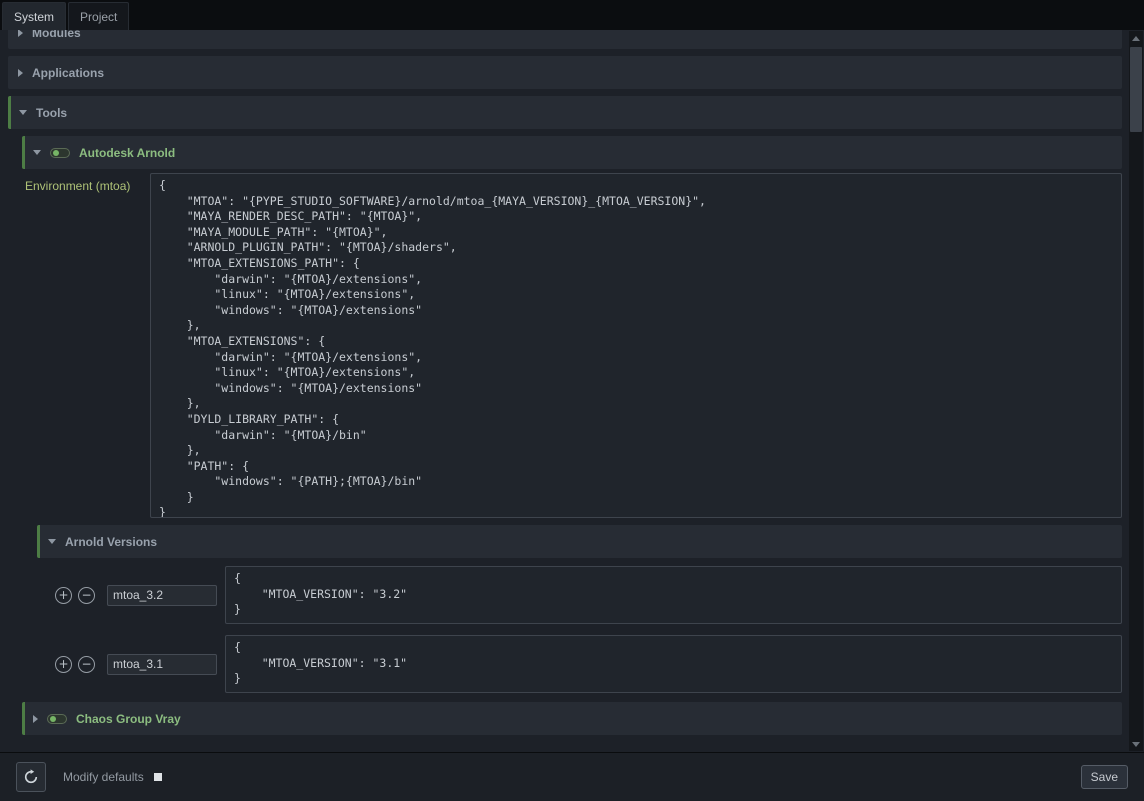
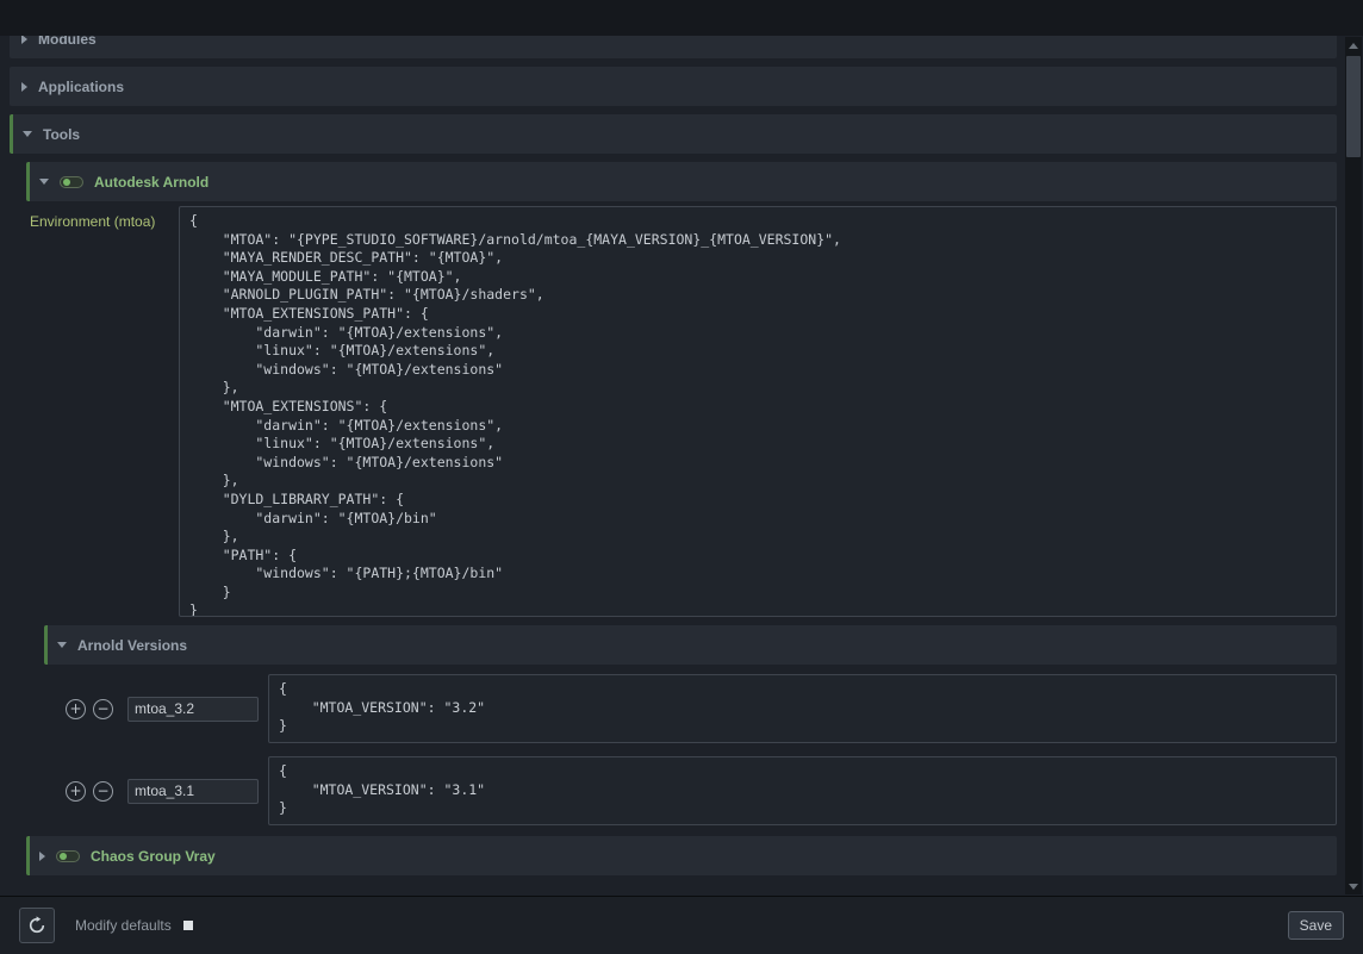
- System
- Project
  Modules
  Applications
  Tools
  Autodesk Arnold
  Environment (mtoa)
  {
  "MTOA": "{PYPE_STUDIO_SOFTWARE}/arnold/mtoa_{MAYA_VERSION}_{MTOA_VERSION}",
  "MAYA_RENDER_DESC_PATH": "{MTOA}",
  "MAYA_MODULE_PATH": "{MTOA}",
  "ARNOLD_PLUGIN_PATH": "{MTOA}/shaders",
  "MTOA_EXTENSIONS_PATH": {
  "darwin": "{MTOA}/extensions",
  "linux": "{MTOA}/extensions",
  "windows": "{MTOA}/extensions"
  },
  "MTOA_EXTENSIONS": {
  "darwin": "{MTOA}/extensions",
  "linux": "{MTOA}/extensions",
  "windows": "{MTOA}/extensions"
  },
  "DYLD_LIBRARY_PATH": {
  "darwin": "{MTOA}/bin"
  },
  "PATH": {
  "windows": "{PATH};{MTOA}/bin"
  }
  Arnold Versions
  +
  −
  mtoa_3.2
  {
  "MTOA_VERSION": "3.2"
  }
  +
  −
  mtoa_3.1
  {
  "MTOA_VERSION": "3.1"
  }
  Chaos Group Vray
  Modify defaults
  Save
